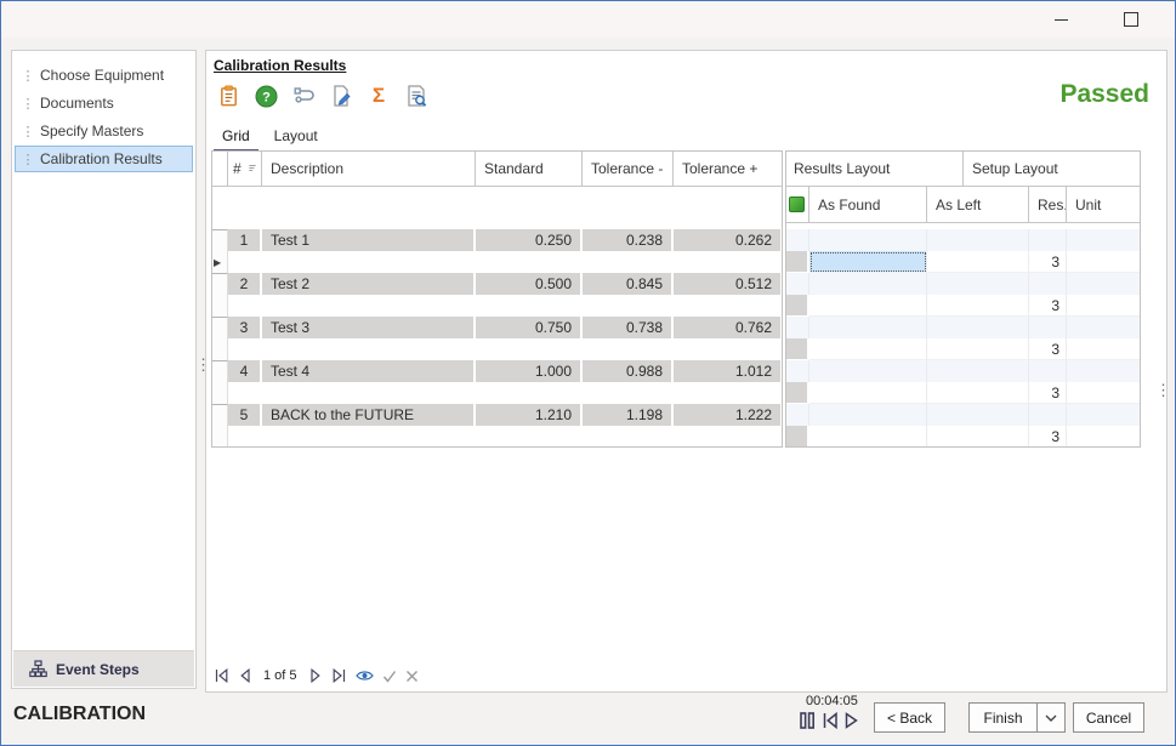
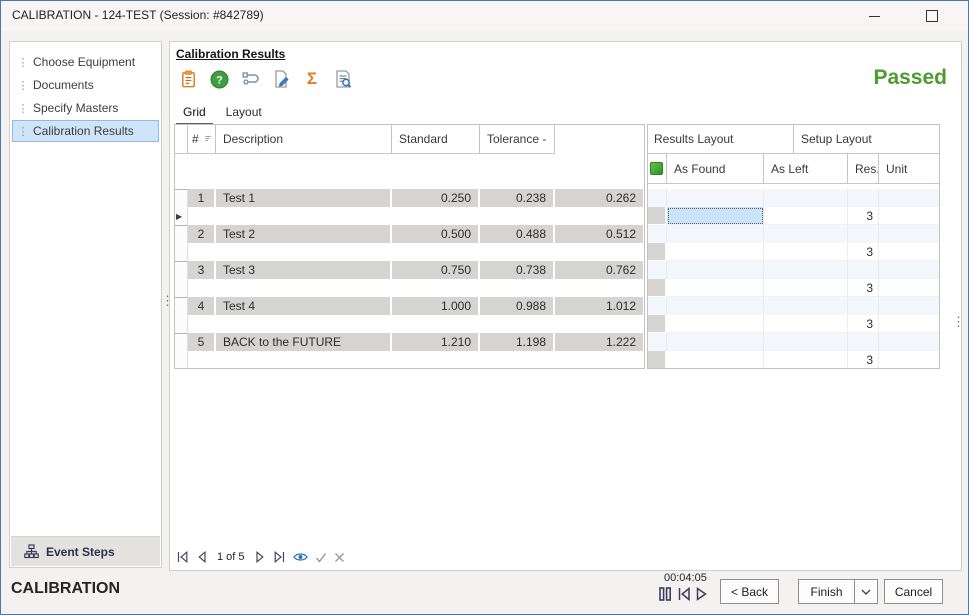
+ CALIBRATION - 124-TEST (Session: #842789)
  ⋮
  Choose Equipment
  ⋮
  Documents
  ⋮
  Specify Masters
  ⋮
  Calibration Results
  Event Steps
  ⋮
  Calibration Results
  ?
  Σ
  Passed
  Grid
  Layout
  #
  Description
  Standard
  Tolerance -
- Tolerance +
  Results Layout
  Setup Layout
  As Found
  As Left
  Res.
  Unit
  ▶
  1
  Test 1
  0.250
  0.238
  0.262
  3
  2
  Test 2
  0.500
- 0.845
+ 0.488
  0.512
  3
  3
  Test 3
  0.750
  0.738
  0.762
  3
  4
  Test 4
  1.000
  0.988
  1.012
  3
  5
  BACK to the FUTURE
  1.210
  1.198
  1.222
  3
  1 of 5
  ⋮
  CALIBRATION
  00:04:05
  < Back
  Finish
  Cancel
